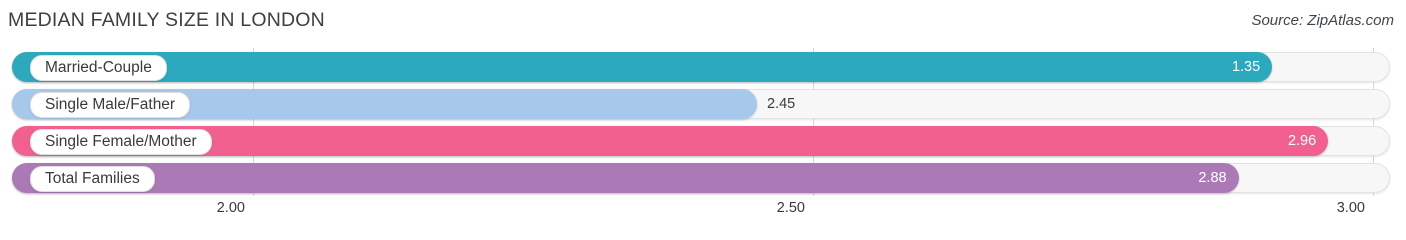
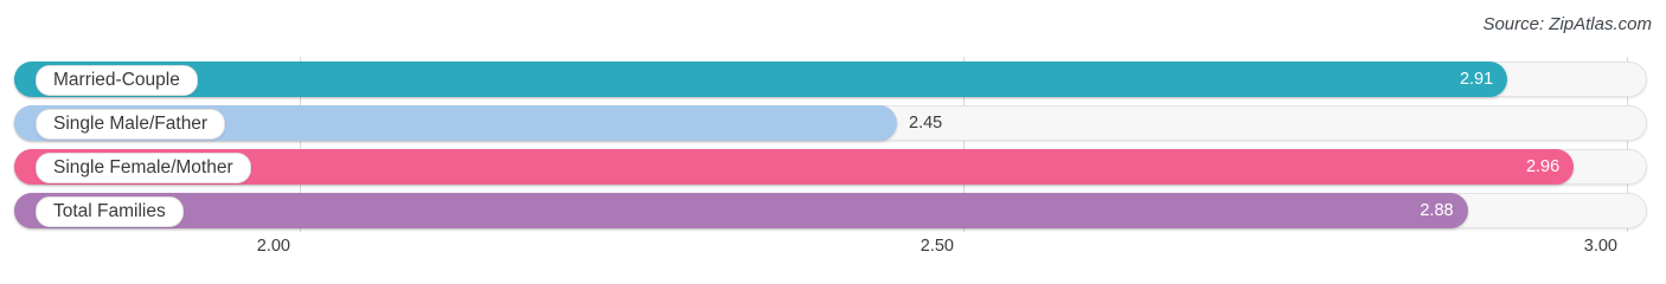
- MEDIAN FAMILY SIZE IN LONDON
  Source: ZipAtlas.com
  Married-Couple
- 1.35
+ 2.91
  Single Male/Father
  2.45
  Single Female/Mother
  2.96
  Total Families
  2.88
  2.00
  2.50
  3.00
